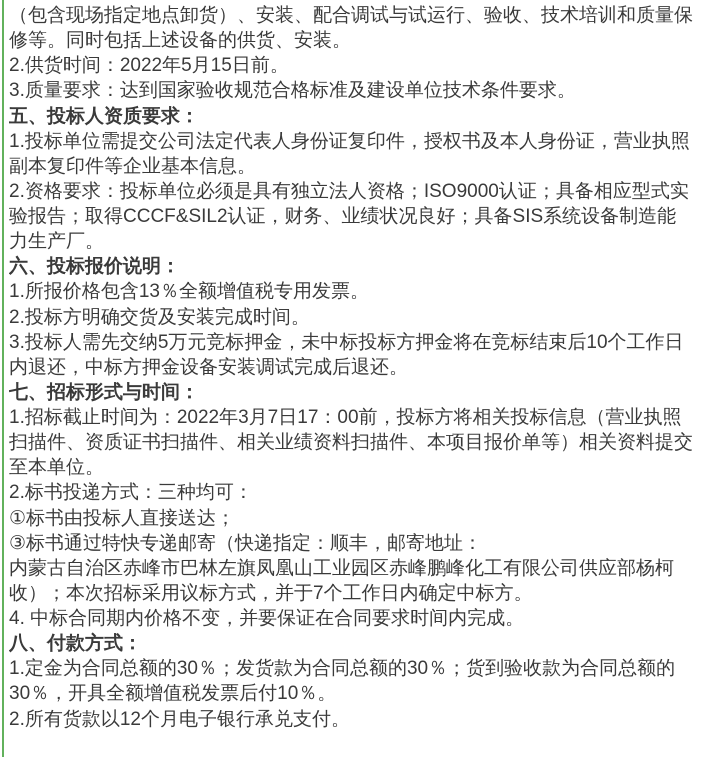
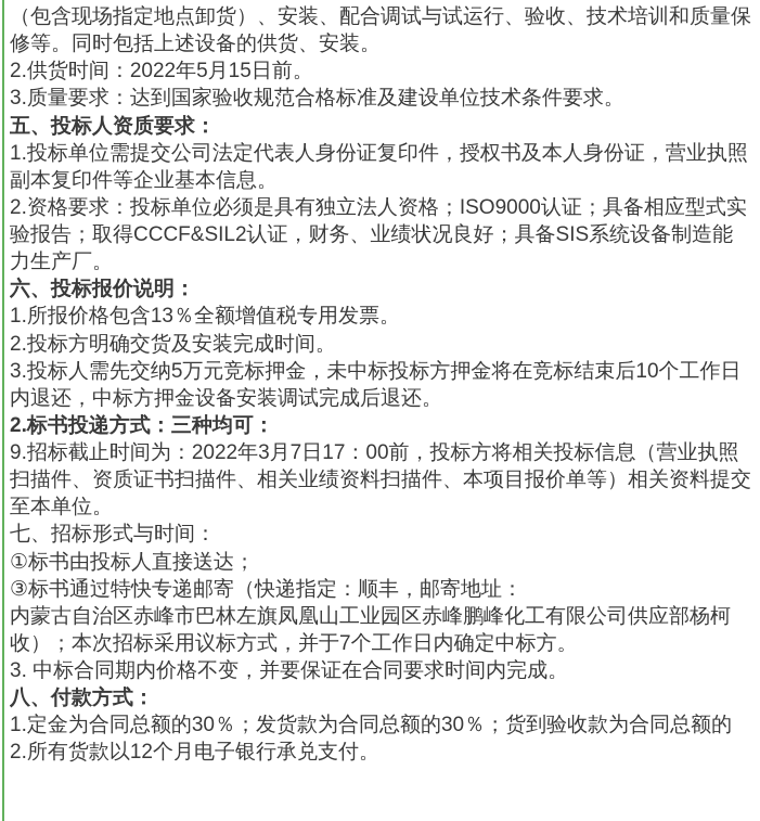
  （包含现场指定地点卸货）、安装、配合调试与试运行、验收、技术培训和质量保
  修等。同时包括上述设备的供货、安装。
  2.供货时间：2022年5月15日前。
  3.质量要求：达到国家验收规范合格标准及建设单位技术条件要求。
  五、投标人资质要求：
  1.投标单位需提交公司法定代表人身份证复印件，授权书及本人身份证，营业执照
  副本复印件等企业基本信息。
  2.资格要求：投标单位必须是具有独立法人资格；ISO9000认证；具备相应型式实
  验报告；取得CCCF&SIL2认证，财务、业绩状况良好；具备SIS系统设备制造能
  力生产厂。
  六、投标报价说明：
  1.所报价格包含13％全额增值税专用发票。
  2.投标方明确交货及安装完成时间。
  3.投标人需先交纳5万元竞标押金，未中标投标方押金将在竞标结束后10个工作日
  内退还，中标方押金设备安装调试完成后退还。
- 七、招标形式与时间：
+ 2.标书投递方式：三种均可：
- 1.招标截止时间为：2022年3月7日17：00前，投标方将相关投标信息（营业执照
+ 9.招标截止时间为：2022年3月7日17：00前，投标方将相关投标信息（营业执照
  扫描件、资质证书扫描件、相关业绩资料扫描件、本项目报价单等）相关资料提交
  至本单位。
- 2.标书投递方式：三种均可：
+ 七、招标形式与时间：
  ①标书由投标人直接送达；
  ③标书通过特快专递邮寄（快递指定：顺丰，邮寄地址：
  内蒙古自治区赤峰市巴林左旗凤凰山工业园区赤峰鹏峰化工有限公司供应部杨柯
  收）；本次招标采用议标方式，并于7个工作日内确定中标方。
- 4. 中标合同期内价格不变，并要保证在合同要求时间内完成。
+ 3. 中标合同期内价格不变，并要保证在合同要求时间内完成。
  八、付款方式：
  1.定金为合同总额的30％；发货款为合同总额的30％；货到验收款为合同总额的
- 30％，开具全额增值税发票后付10％。
  2.所有货款以12个月电子银行承兑支付。
